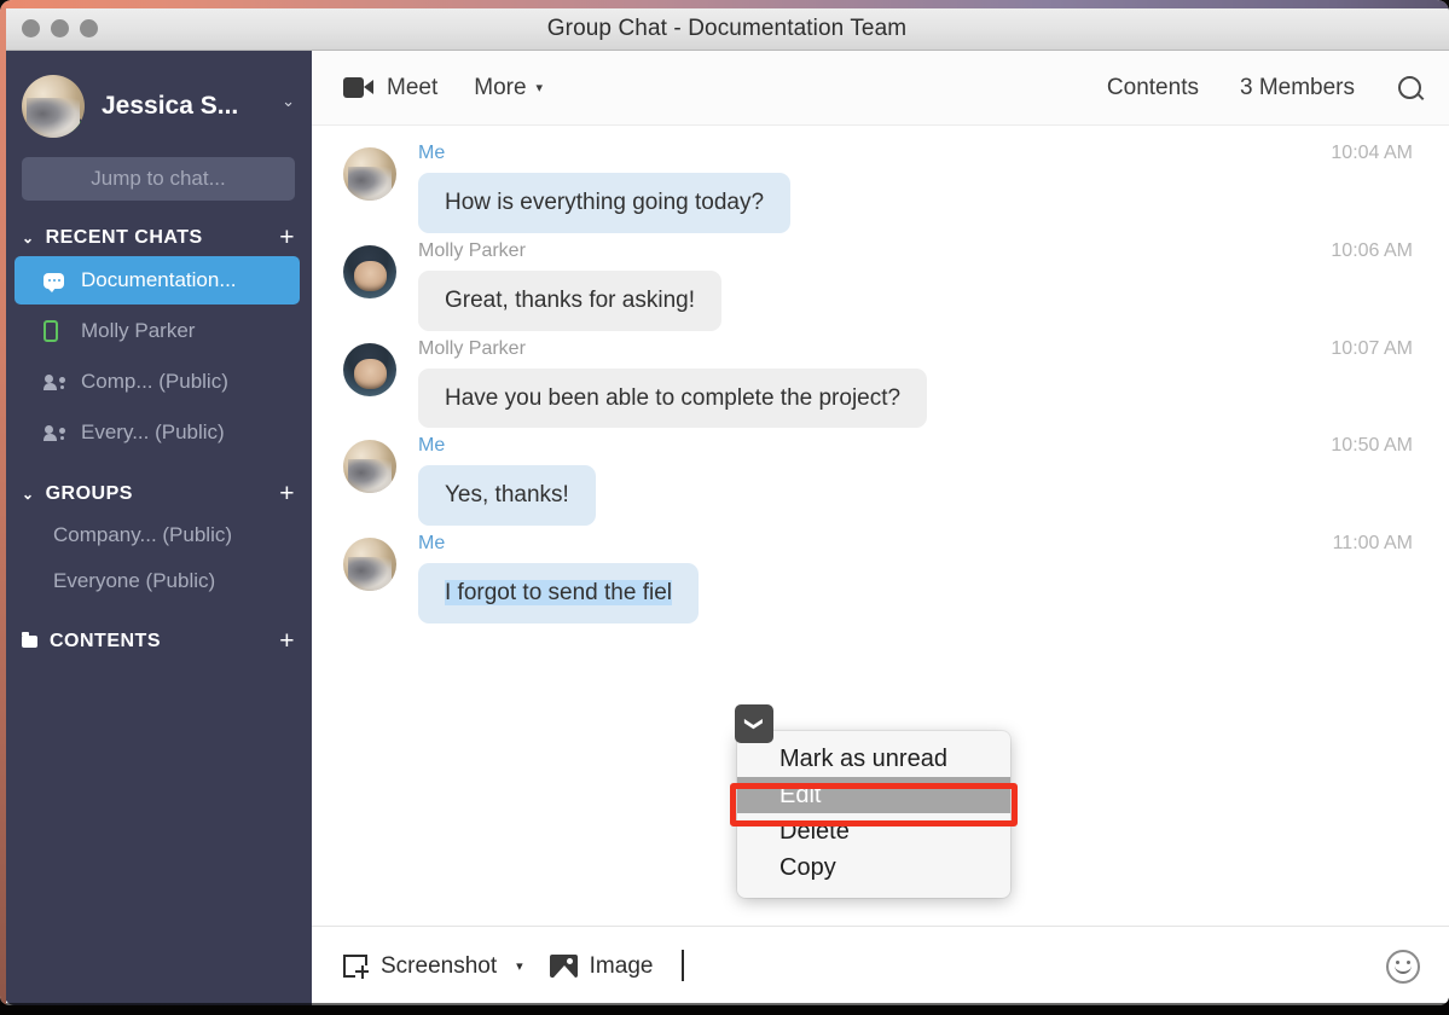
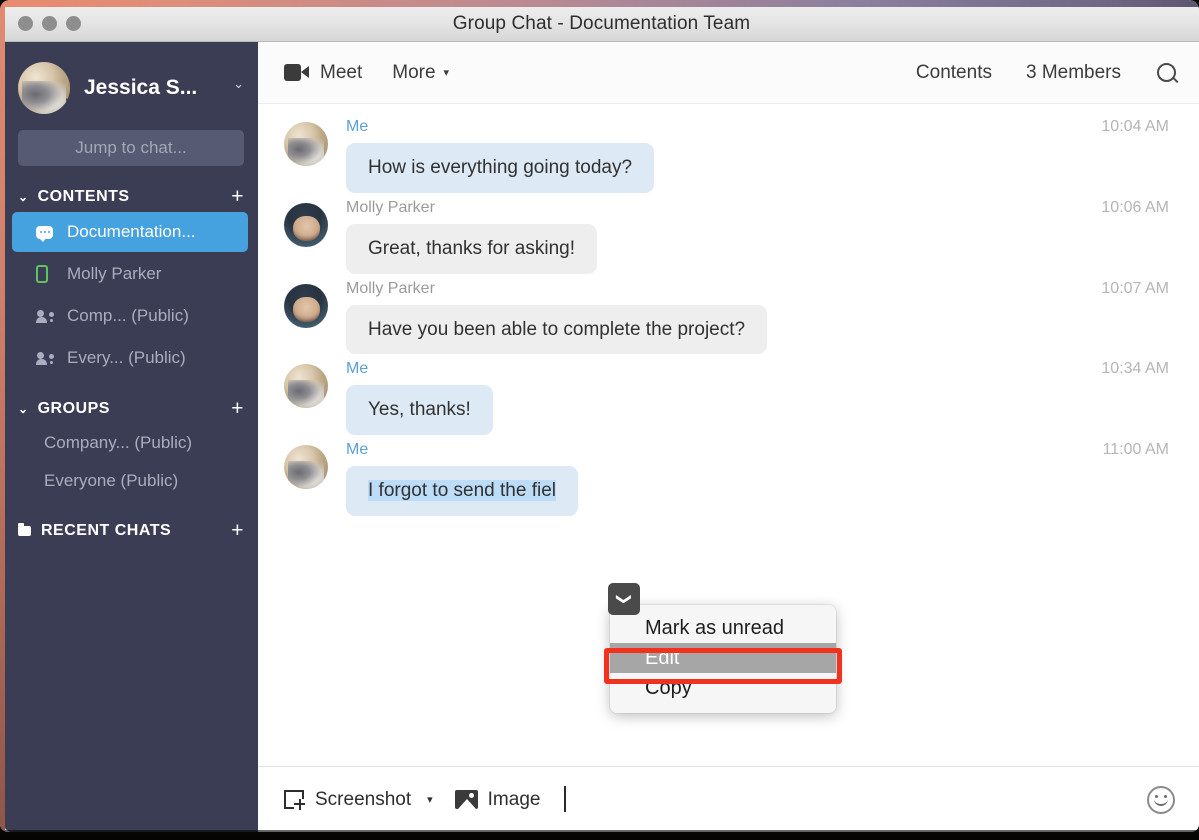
  Group Chat - Documentation Team
  Jessica S...
  ⌄
  Jump to chat...
  ⌄
- RECENT CHATS
+ CONTENTS
  +
  Documentation...
  Molly Parker
  Comp... (Public)
  Every... (Public)
  ⌄
  GROUPS
  +
  Company... (Public)
  Everyone (Public)
- CONTENTS
+ RECENT CHATS
  +
  Meet
  More
  ▾
  Contents
  3 Members
  Me
  10:04 AM
  How is everything going today?
  Molly Parker
  10:06 AM
  Great, thanks for asking!
  Molly Parker
  10:07 AM
  Have you been able to complete the project?
  Me
- 10:50 AM
+ 10:34 AM
  Yes, thanks!
  Me
  11:00 AM
  I forgot to send the fiel
  Screenshot
  ▾
  Image
  Mark as unread
  Edit
- Delete
  Copy
